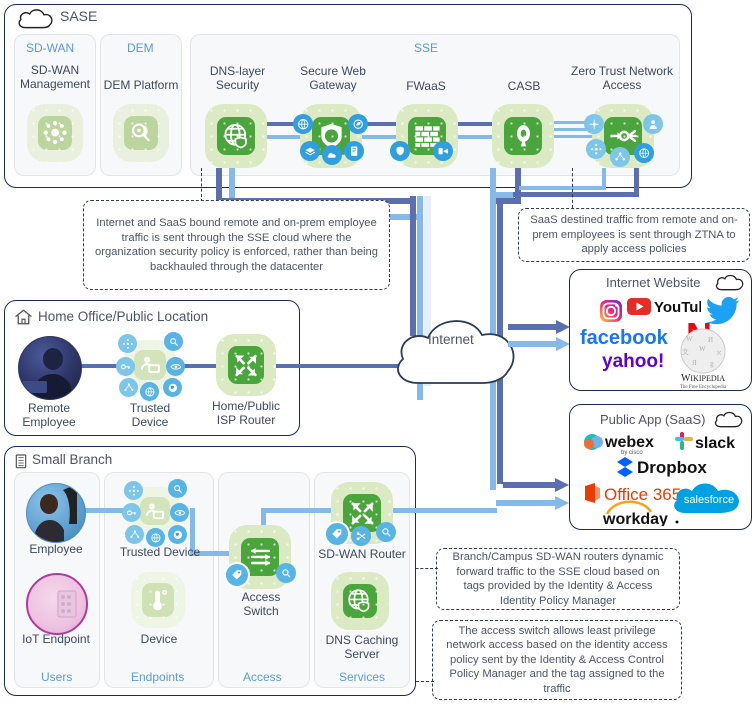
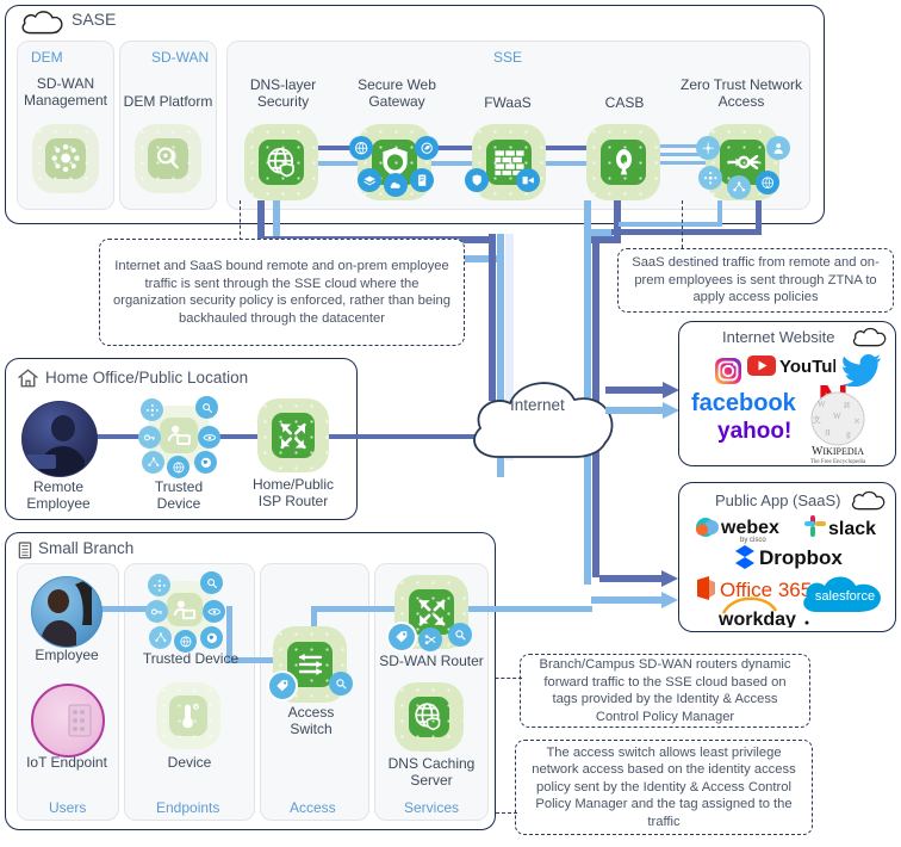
  SASE
- SD-WAN
+ DEM
  SD-WAN Management
- DEM
+ SD-WAN
  DEM Platform
  SSE
  DNS-layer Security
  Secure Web Gateway
  FWaaS
  CASB
  Zero Trust Network Access
  Internet and SaaS bound remote and on-prem employee traffic is sent through the SSE cloud where the organization security policy is enforced, rather than being backhauled through the datacenter
  SaaS destined traffic from remote and on-prem employees is sent through ZTNA to apply access policies
- Branch/Campus SD-WAN routers dynamic forward traffic to the SSE cloud based on tags provided by the Identity & Access Identity Policy Manager
+ Branch/Campus SD-WAN routers dynamic forward traffic to the SSE cloud based on tags provided by the Identity & Access Control Policy Manager
  The access switch allows least privilege network access based on the identity access policy sent by the Identity & Access Control Policy Manager and the tag assigned to the traffic
  Home Office/Public Location
  Remote Employee
  Trusted Device
  Home/Public ISP Router
  Small Branch
  Users
  Endpoints
  Access
  Services
  Employee
  IoT Endpoint
  Trusted Device
  Device
  Access Switch
  SD-WAN Router
  DNS Caching Server
  Internet
  Internet Website
  YouTu
  facebook
  yahoo!
  W
  И
  文
  א
  Я
  ह
  W
  WIKIPEDIA
  Public App (SaaS)
  webex
  slack
  Dropbox
  Office 365
  salesforce
  workday
